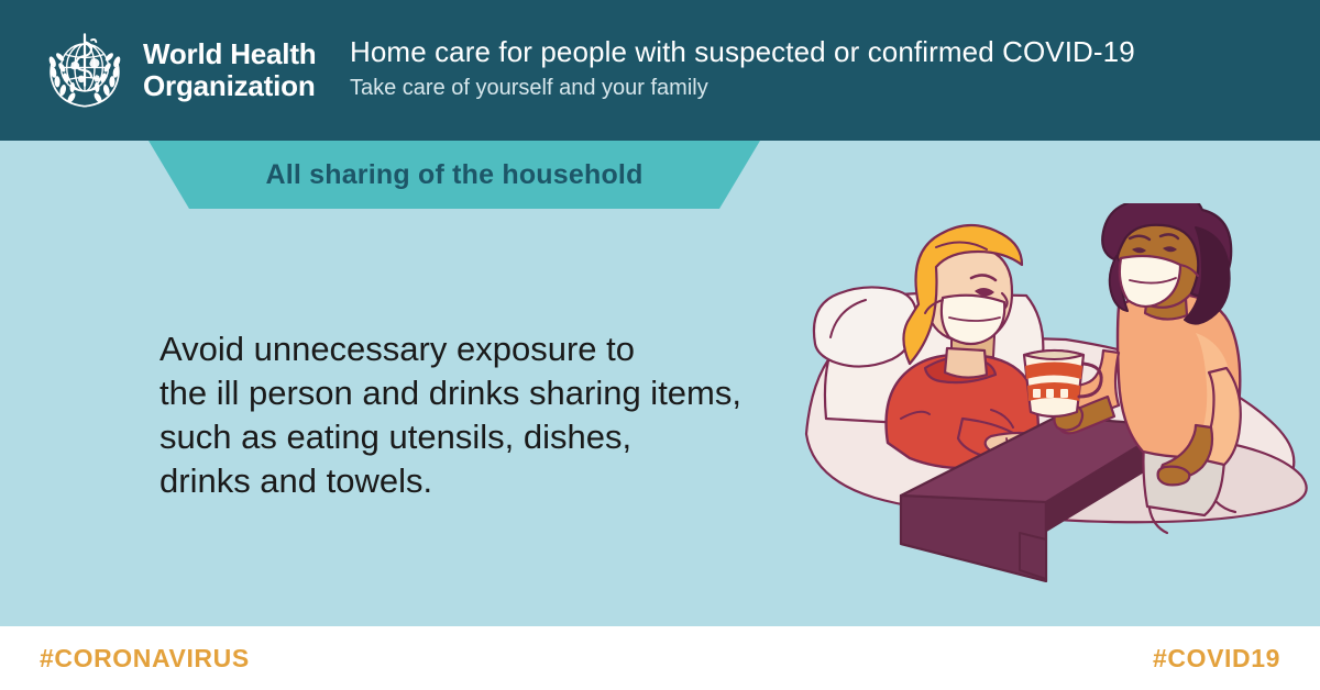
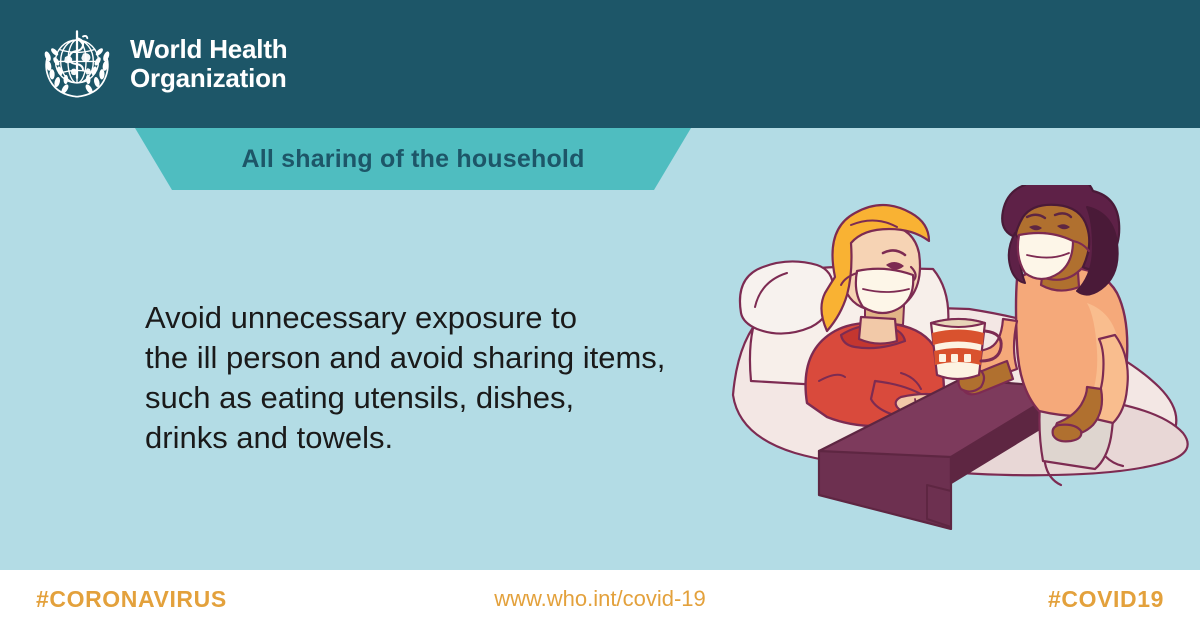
  World Health
  Organization
- Home care for people with suspected or confirmed COVID-19
- Take care of yourself and your family
  All sharing of the household
  Avoid unnecessary exposure to
- the ill person and drinks sharing items,
+ the ill person and avoid sharing items,
  such as eating utensils, dishes,
  drinks and towels.
  #CORONAVIRUS
+ www.who.int/covid-19
  #COVID19
